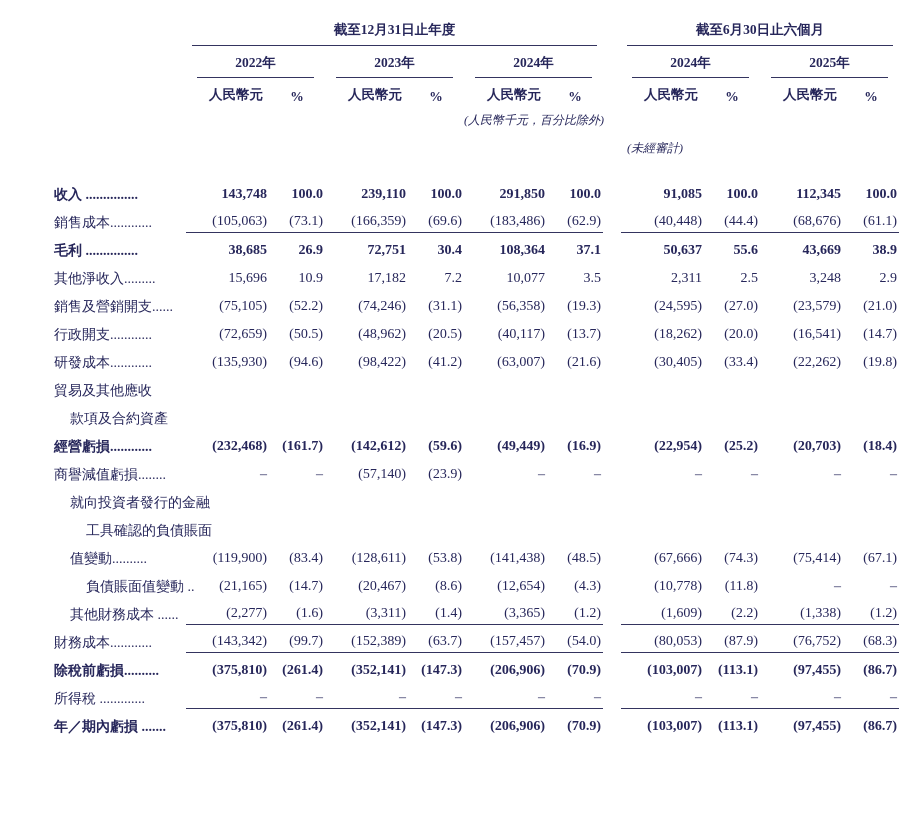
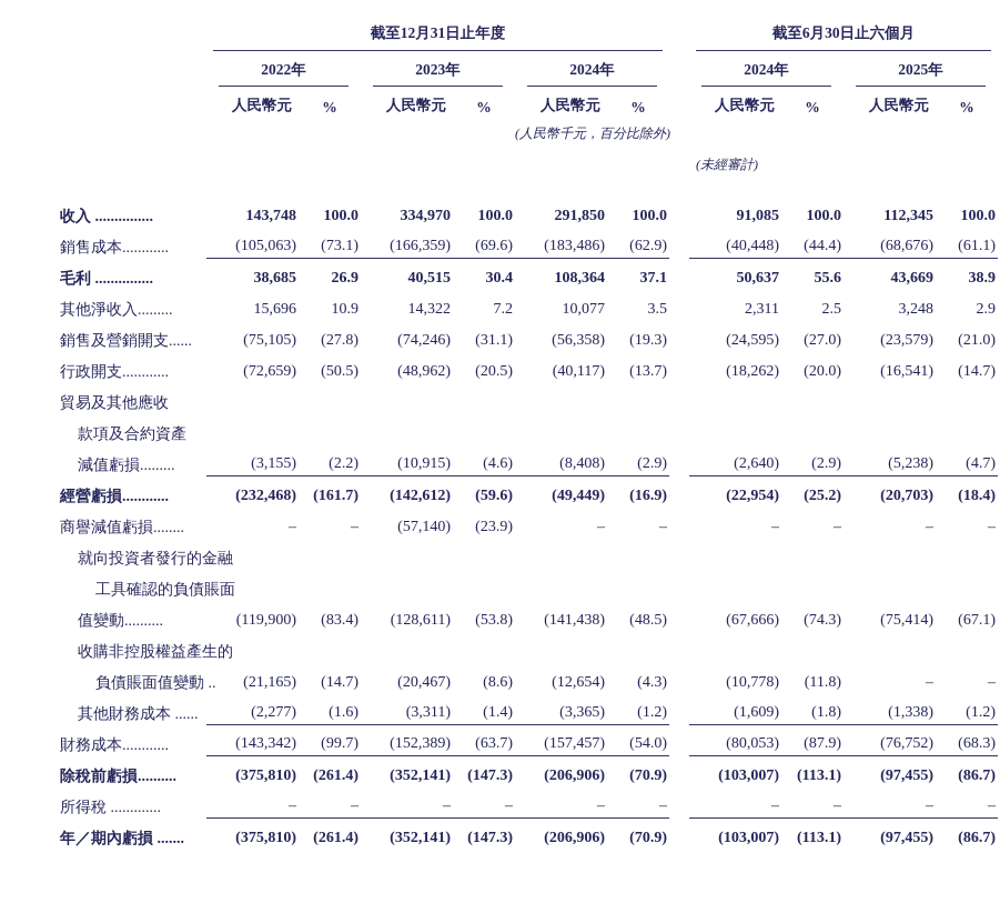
  	截至12月31日止年度		截至6月30日止六個月
  	2022年	2023年	2024年		2024年	2025年
  	人民幣元	%	人民幣元	%	人民幣元	%		人民幣元	%	人民幣元	%
  		(人民幣千元，百分比除外)
  			(未經審計)
- 收入 ...............	143,748	100.0	239,110	100.0	291,850	100.0		91,085	100.0	112,345	100.0
+ 收入 ...............	143,748	100.0	334,970	100.0	291,850	100.0		91,085	100.0	112,345	100.0
  銷售成本............	(105,063)	(73.1)	(166,359)	(69.6)	(183,486)	(62.9)		(40,448)	(44.4)	(68,676)	(61.1)
- 毛利 ...............	38,685	26.9	72,751	30.4	108,364	37.1		50,637	55.6	43,669	38.9
+ 毛利 ...............	38,685	26.9	40,515	30.4	108,364	37.1		50,637	55.6	43,669	38.9
- 其他淨收入.........	15,696	10.9	17,182	7.2	10,077	3.5		2,311	2.5	3,248	2.9
+ 其他淨收入.........	15,696	10.9	14,322	7.2	10,077	3.5		2,311	2.5	3,248	2.9
- 銷售及營銷開支......	(75,105)	(52.2)	(74,246)	(31.1)	(56,358)	(19.3)		(24,595)	(27.0)	(23,579)	(21.0)
+ 銷售及營銷開支......	(75,105)	(27.8)	(74,246)	(31.1)	(56,358)	(19.3)		(24,595)	(27.0)	(23,579)	(21.0)
  行政開支............	(72,659)	(50.5)	(48,962)	(20.5)	(40,117)	(13.7)		(18,262)	(20.0)	(16,541)	(14.7)
- 研發成本............	(135,930)	(94.6)	(98,422)	(41.2)	(63,007)	(21.6)		(30,405)	(33.4)	(22,262)	(19.8)
  貿易及其他應收
  款項及合約資產
+ 減值虧損.........	(3,155)	(2.2)	(10,915)	(4.6)	(8,408)	(2.9)		(2,640)	(2.9)	(5,238)	(4.7)
  經營虧損............	(232,468)	(161.7)	(142,612)	(59.6)	(49,449)	(16.9)		(22,954)	(25.2)	(20,703)	(18.4)
  商譽減值虧損........	–	–	(57,140)	(23.9)	–	–		–	–	–	–
  就向投資者發行的金融
  工具確認的負債賬面
  值變動..........	(119,900)	(83.4)	(128,611)	(53.8)	(141,438)	(48.5)		(67,666)	(74.3)	(75,414)	(67.1)
+ 收購非控股權益產生的
  負債賬面值變動 ..	(21,165)	(14.7)	(20,467)	(8.6)	(12,654)	(4.3)		(10,778)	(11.8)	–	–
- 其他財務成本 ......	(2,277)	(1.6)	(3,311)	(1.4)	(3,365)	(1.2)		(1,609)	(2.2)	(1,338)	(1.2)
+ 其他財務成本 ......	(2,277)	(1.6)	(3,311)	(1.4)	(3,365)	(1.2)		(1,609)	(1.8)	(1,338)	(1.2)
  財務成本............	(143,342)	(99.7)	(152,389)	(63.7)	(157,457)	(54.0)		(80,053)	(87.9)	(76,752)	(68.3)
  除稅前虧損..........	(375,810)	(261.4)	(352,141)	(147.3)	(206,906)	(70.9)		(103,007)	(113.1)	(97,455)	(86.7)
  所得稅 .............	–	–	–	–	–	–		–	–	–	–
  年／期內虧損 .......	(375,810)	(261.4)	(352,141)	(147.3)	(206,906)	(70.9)		(103,007)	(113.1)	(97,455)	(86.7)
